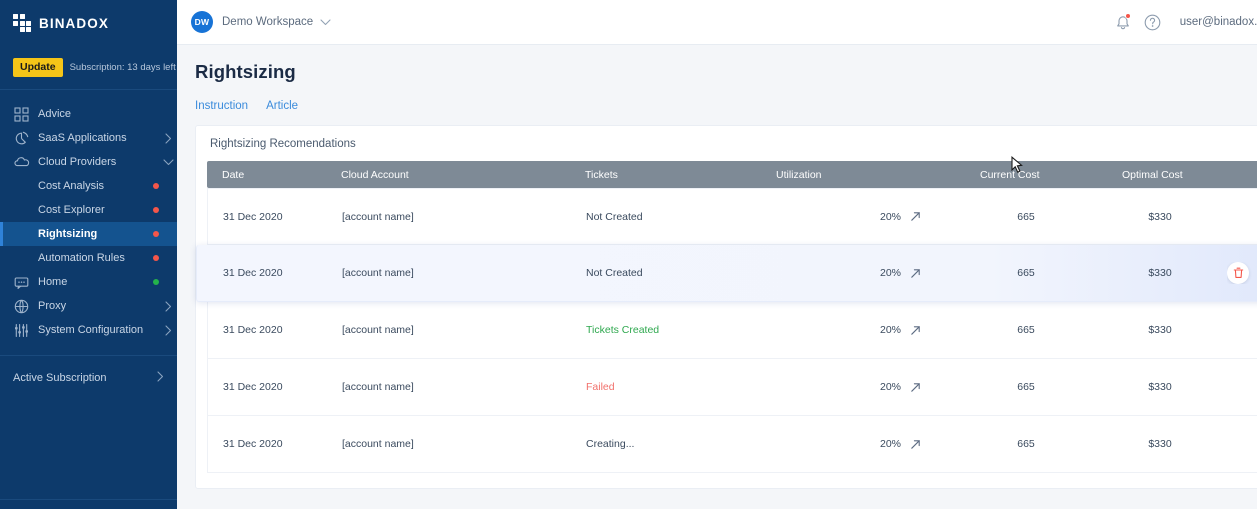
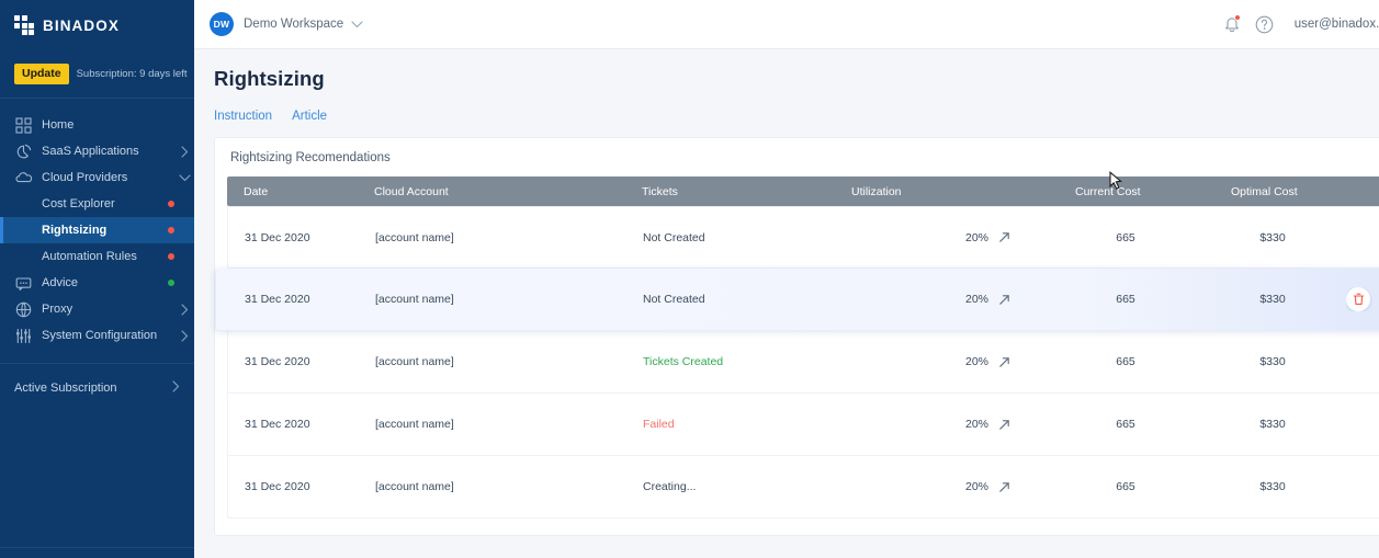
  BINADOX
  Update
- Subscription: 13 days left
+ Subscription: 9 days left
- Advice
+ Home
  SaaS Applications
  Cloud Providers
- Cost Analysis
  Cost Explorer
  Rightsizing
  Automation Rules
- Home
+ Advice
  Proxy
  System Configuration
  Active Subscription
  DW
  Demo Workspace
  user@binadox.
  Rightsizing
  Instruction
  Article
  Rightsizing Recomendations
  Date
  Cloud Account
  Tickets
  Utilization
  Current Cost
  Optimal Cost
  31 Dec 2020
  [account name]
  Not Created
  20%
  665
  $330
  31 Dec 2020
  [account name]
  Not Created
  20%
  665
  $330
  31 Dec 2020
  [account name]
  Tickets Created
  20%
  665
  $330
  31 Dec 2020
  [account name]
  Failed
  20%
  665
  $330
  31 Dec 2020
  [account name]
  Creating...
  20%
  665
  $330
